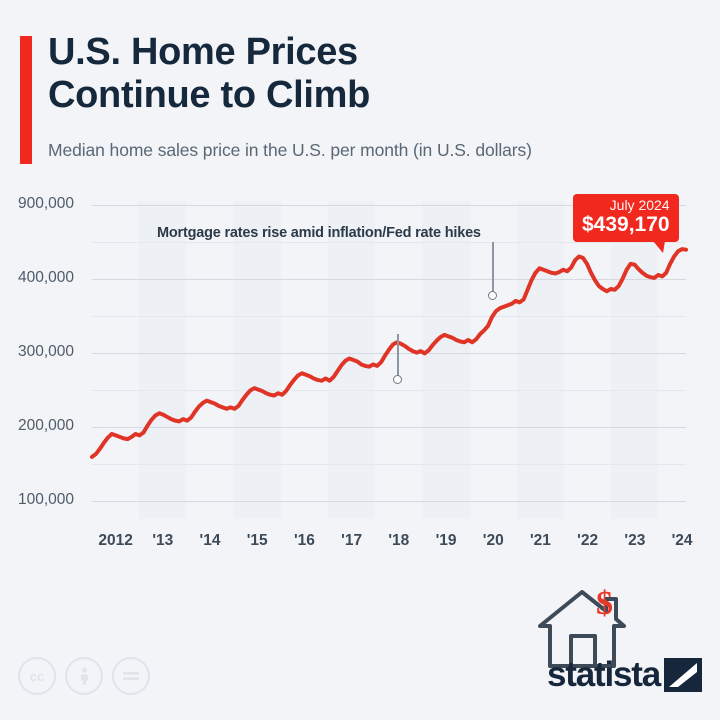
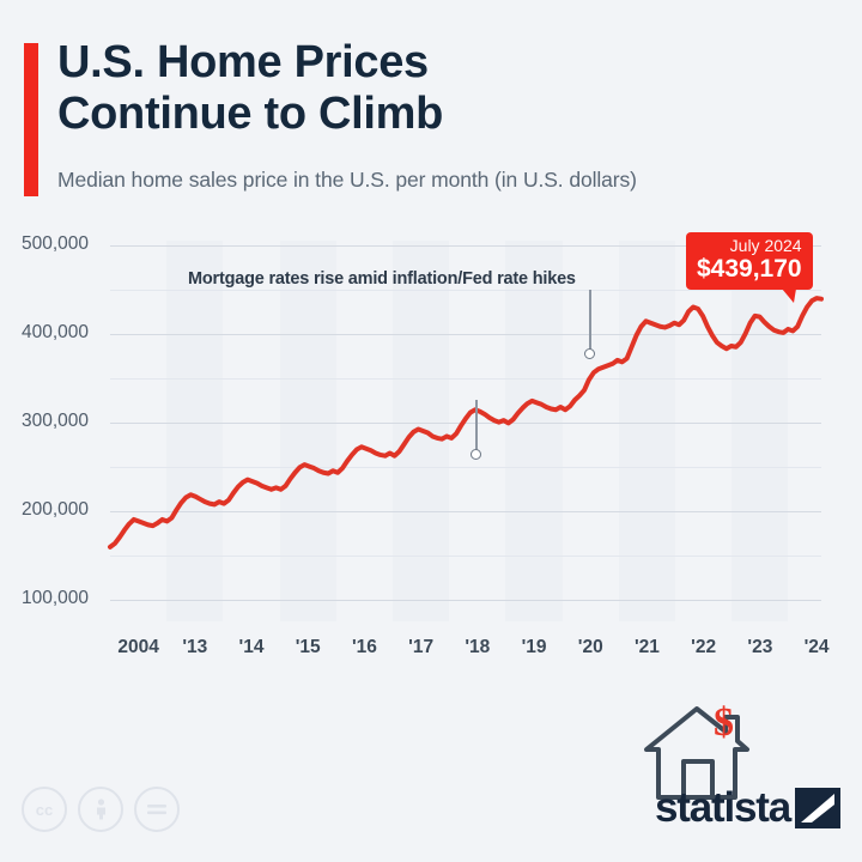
  U.S. Home Prices
  Continue to Climb
  Median home sales price in the U.S. per month (in U.S. dollars)
  Mortgage rates rise amid inflation/Fed rate hikes
  100,000
  200,000
  300,000
  400,000
- 900,000
+ 500,000
- 2012
+ 2004
  '13
  '14
  '15
  '16
  '17
  '18
  '19
  '20
  '21
  '22
  '23
  '24
  July 2024
  $439,170
  $
  statista
